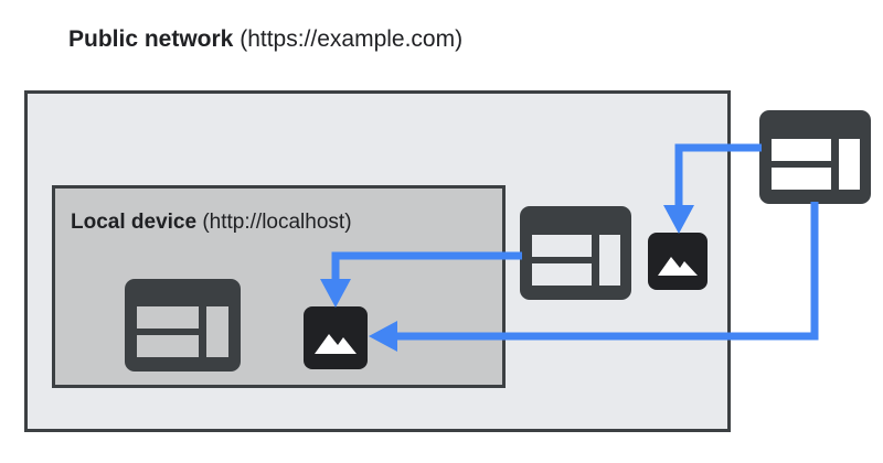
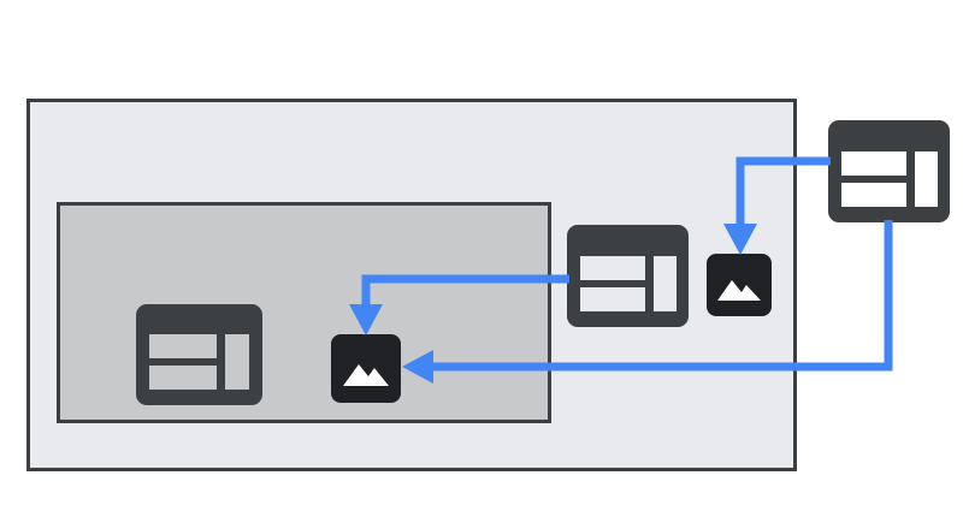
- Public network (https://example.com)
- Local device (http://localhost)
